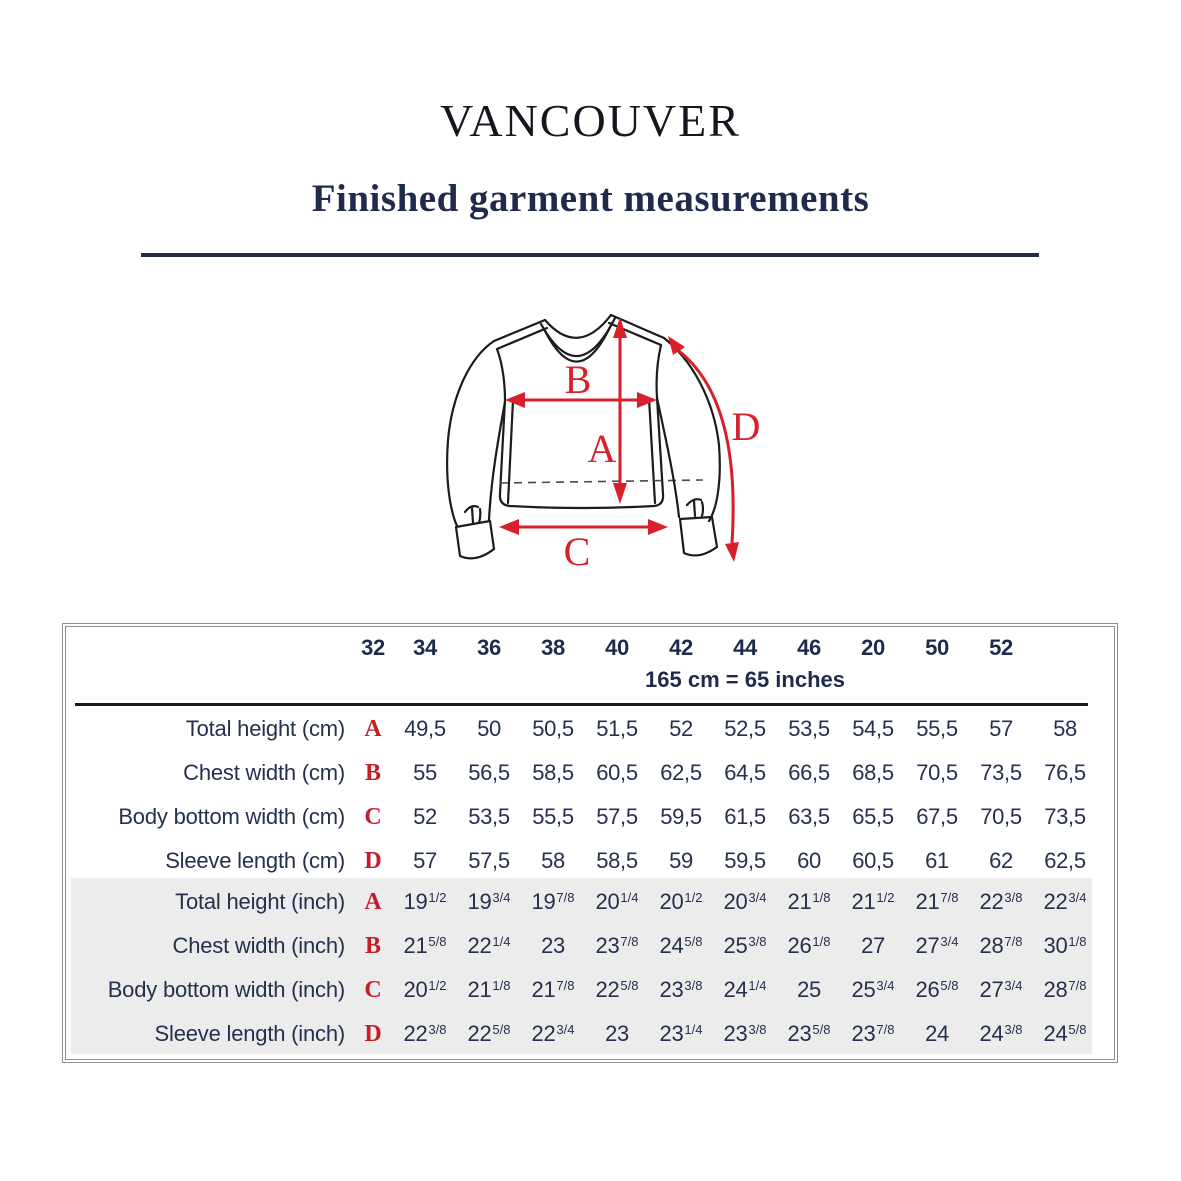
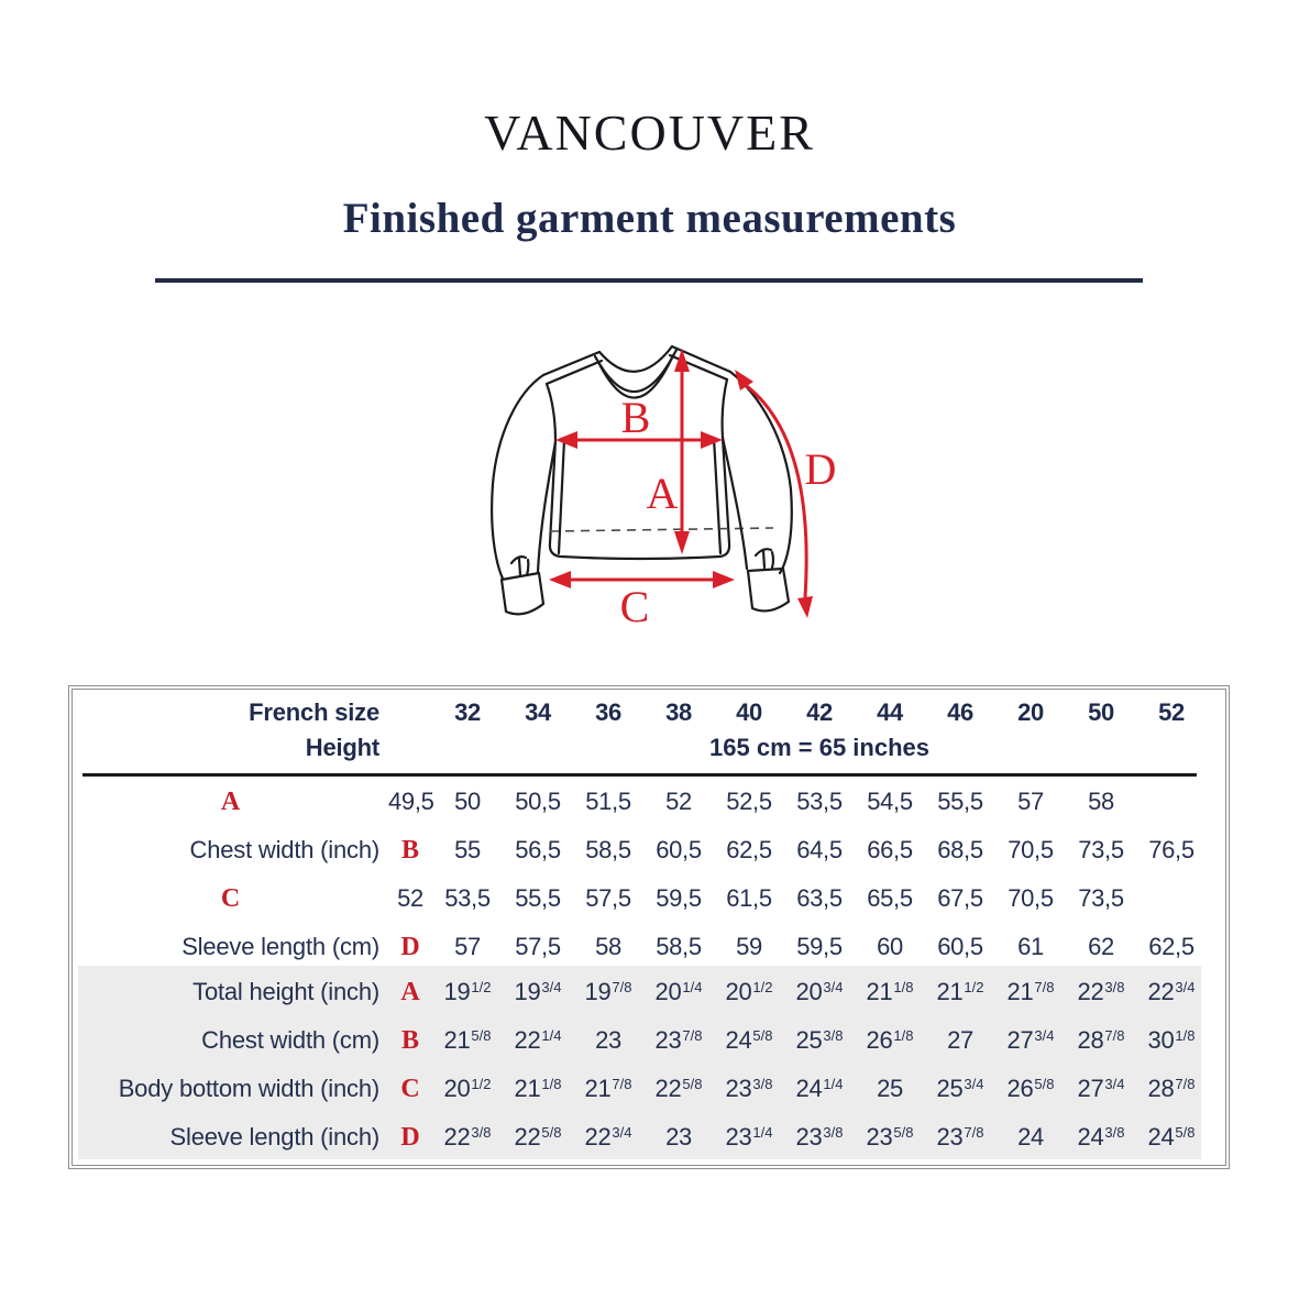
  VANCOUVER
  Finished garment measurements
  B
  A
  C
  D
+ French size
  32
  34
  36
  38
  40
  42
  44
  46
  20
  50
  52
+ Height
  165 cm = 65 inches
- Total height (cm)
  A
  49,5
  50
  50,5
  51,5
  52
  52,5
  53,5
  54,5
  55,5
  57
  58
- Chest width (cm)
+ Chest width (inch)
  B
  55
  56,5
  58,5
  60,5
  62,5
  64,5
  66,5
  68,5
  70,5
  73,5
  76,5
- Body bottom width (cm)
  C
  52
  53,5
  55,5
  57,5
  59,5
  61,5
  63,5
  65,5
  67,5
  70,5
  73,5
  Sleeve length (cm)
  D
  57
  57,5
  58
  58,5
  59
  59,5
  60
  60,5
  61
  62
  62,5
  Total height (inch)
  A
  191/2
  193/4
  197/8
  201/4
  201/2
  203/4
  211/8
  211/2
  217/8
  223/8
  223/4
- Chest width (inch)
+ Chest width (cm)
  B
  215/8
  221/4
  23
  237/8
  245/8
  253/8
  261/8
  27
  273/4
  287/8
  301/8
  Body bottom width (inch)
  C
  201/2
  211/8
  217/8
  225/8
  233/8
  241/4
  25
  253/4
  265/8
  273/4
  287/8
  Sleeve length (inch)
  D
  223/8
  225/8
  223/4
  23
  231/4
  233/8
  235/8
  237/8
  24
  243/8
  245/8
